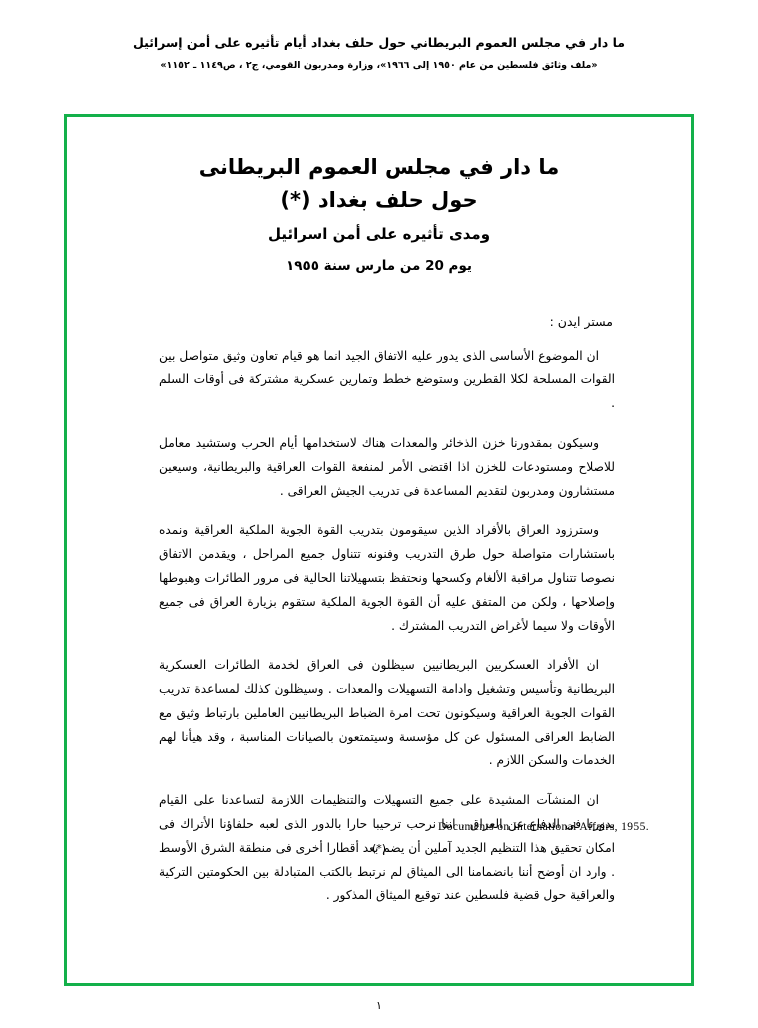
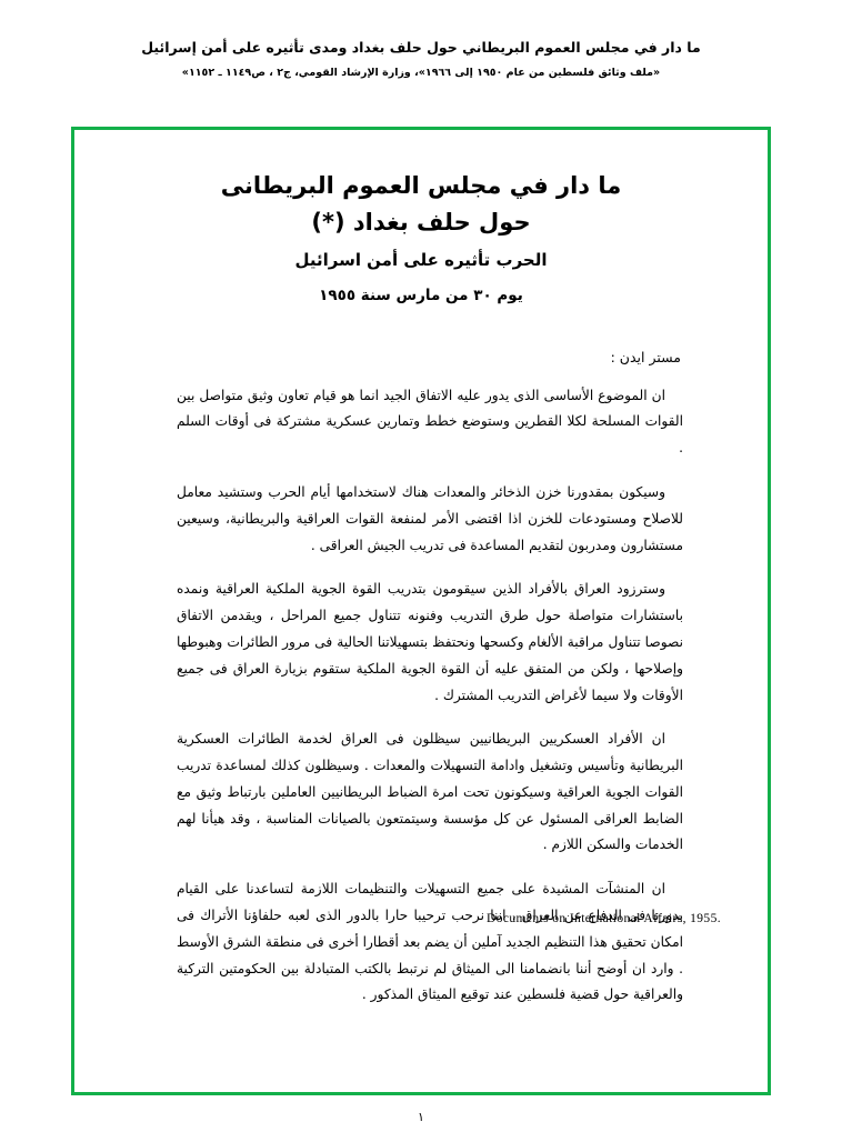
- ما دار في مجلس العموم البريطاني حول حلف بغداد أيام تأثيره على أمن إسرائيل
+ ما دار في مجلس العموم البريطاني حول حلف بغداد ومدى تأثيره على أمن إسرائيل
- «ملف وثائق فلسطين من عام ١٩٥٠ إلى ١٩٦٦»، وزارة ومدربون القومي، ج٢ ، ص١١٤٩ ـ ١١٥٢»
+ «ملف وثائق فلسطين من عام ١٩٥٠ إلى ١٩٦٦»، وزارة الإرشاد القومي، ج٢ ، ص١١٤٩ ـ ١١٥٢»
  ما دار في مجلس العموم البريطانى
  حول حلف بغداد (*)
- ومدى تأثيره على أمن اسرائيل
+ الحرب تأثيره على أمن اسرائيل
- يوم 20 من مارس سنة ١٩٥٥
+ يوم ٣٠ من مارس سنة ١٩٥٥
  مستر ايدن :
  ان الموضوع الأساسى الذى يدور عليه الاتفاق الجيد انما هو قيام تعاون وثيق متواصل بين القوات المسلحة لكلا القطرين وستوضع خطط وتمارين عسكرية مشتركة فى أوقات السلم .
  وسيكون بمقدورنا خزن الذخائر والمعدات هناك لاستخدامها أيام الحرب وستشيد معامل للاصلاح ومستودعات للخزن اذا اقتضى الأمر لمنفعة القوات العراقية والبريطانية، وسيعين مستشارون ومدربون لتقديم المساعدة فى تدريب الجيش العراقى .
  وسترزود العراق بالأفراد الذين سيقومون بتدريب القوة الجوية الملكية العراقية ونمده باستشارات متواصلة حول طرق التدريب وفنونه تتناول جميع المراحل ، ويقدمن الاتفاق نصوصا تتناول مراقبة الألغام وكسحها ونحتفظ بتسهيلاتنا الحالية فى مرور الطائرات وهبوطها وإصلاحها ، ولكن من المتفق عليه أن القوة الجوية الملكية ستقوم بزيارة العراق فى جميع الأوقات ولا سيما لأغراض التدريب المشترك .
  ان الأفراد العسكريين البريطانيين سيظلون فى العراق لخدمة الطائرات العسكرية البريطانية وتأسيس وتشغيل وادامة التسهيلات والمعدات . وسيظلون كذلك لمساعدة تدريب القوات الجوية العراقية وسيكونون تحت امرة الضباط البريطانيين العاملين بارتباط وثيق مع الضابط العراقى المسئول عن كل مؤسسة وسيتمتعون بالصيانات المناسبة ، وقد هيأنا لهم الخدمات والسكن اللازم .
  ان المنشآت المشيدة على جميع التسهيلات والتنظيمات اللازمة لتساعدنا على القيام بدورنا فى الدفاع عن العراق ، اننا نرحب ترحيبا حارا بالدور الذى لعبه حلفاؤنا الأتراك فى امكان تحقيق هذا التنظيم الجديد آملين أن يضم بعد أقطارا أخرى فى منطقة الشرق الأوسط . وارد ان أوضح أننا بانضمامنا الى الميثاق لم نرتبط بالكتب المتبادلة بين الحكومتين التركية والعراقية حول قضية فلسطين عند توقيع الميثاق المذكور .
  Documents on International Affairs, 1955.
- (*)
  ١
